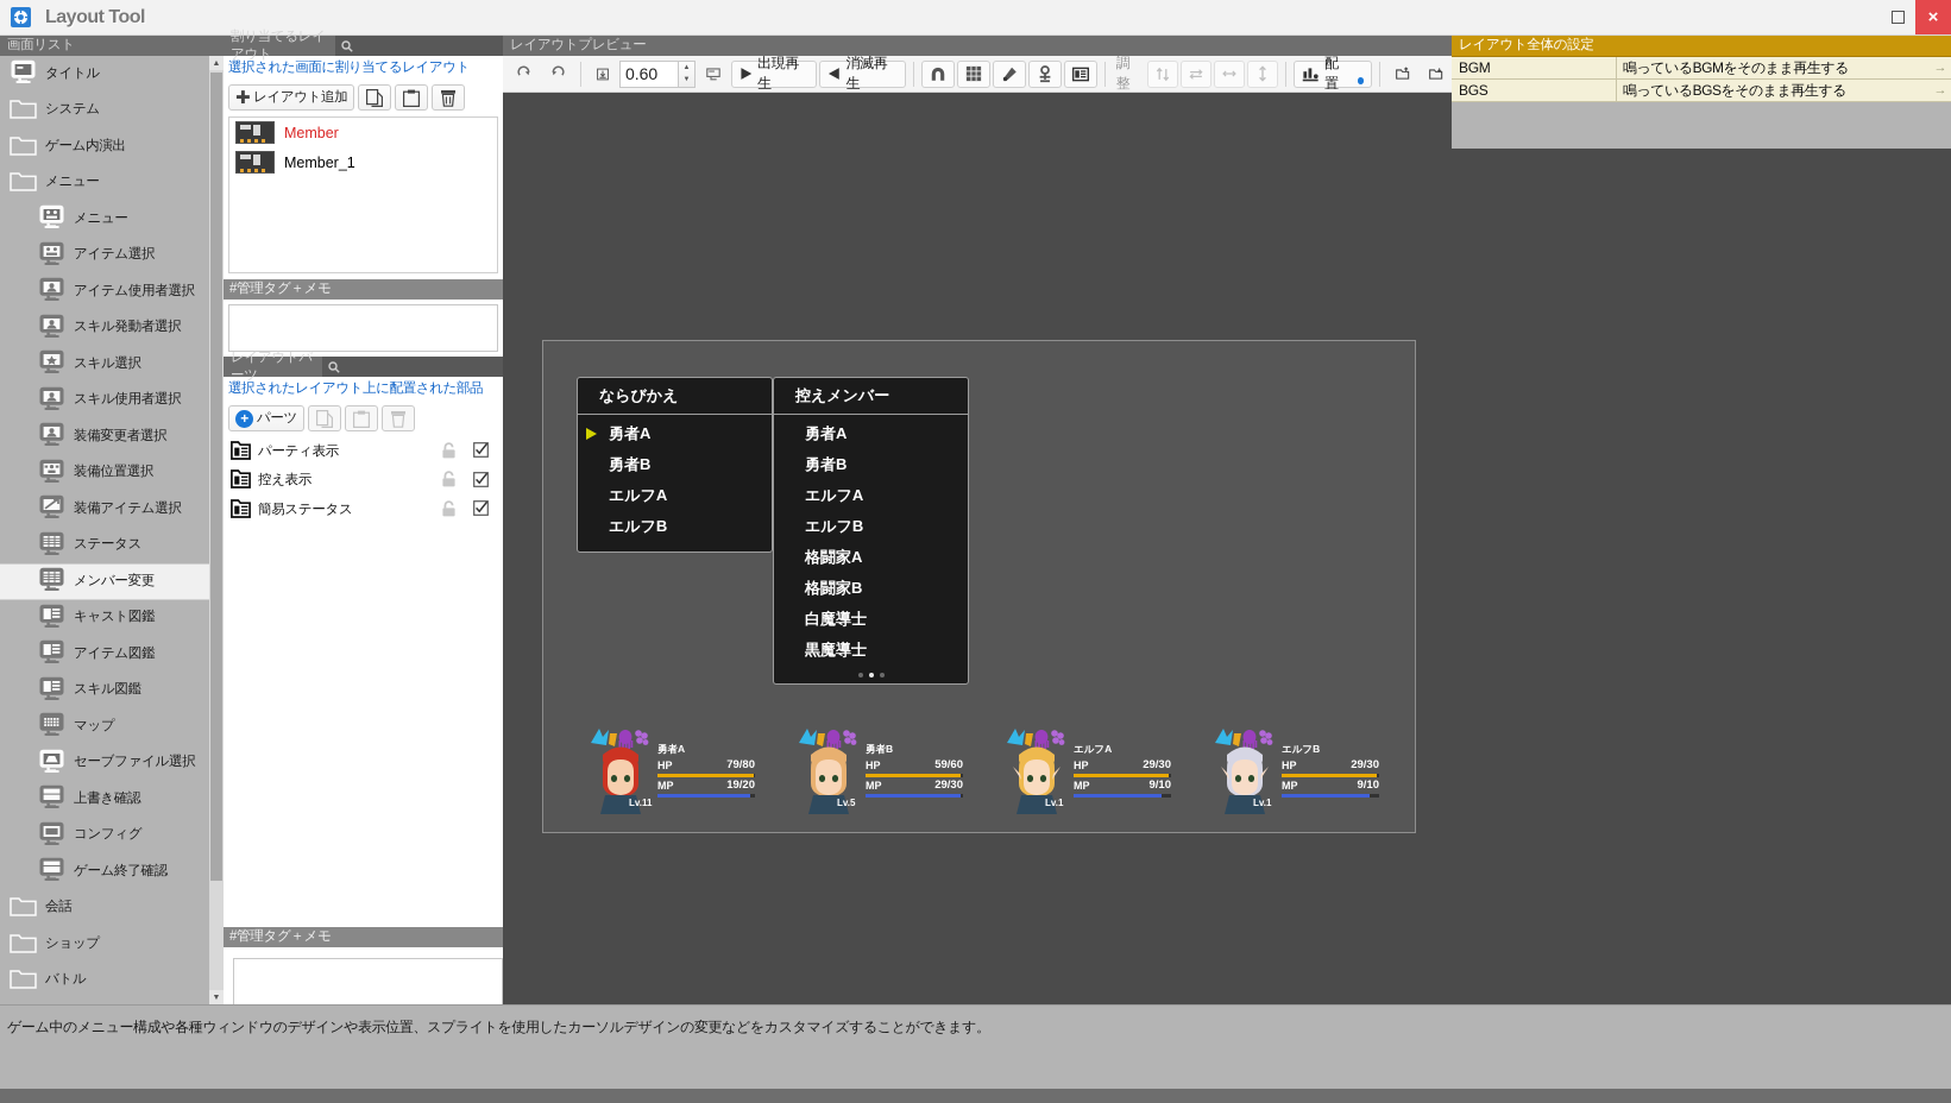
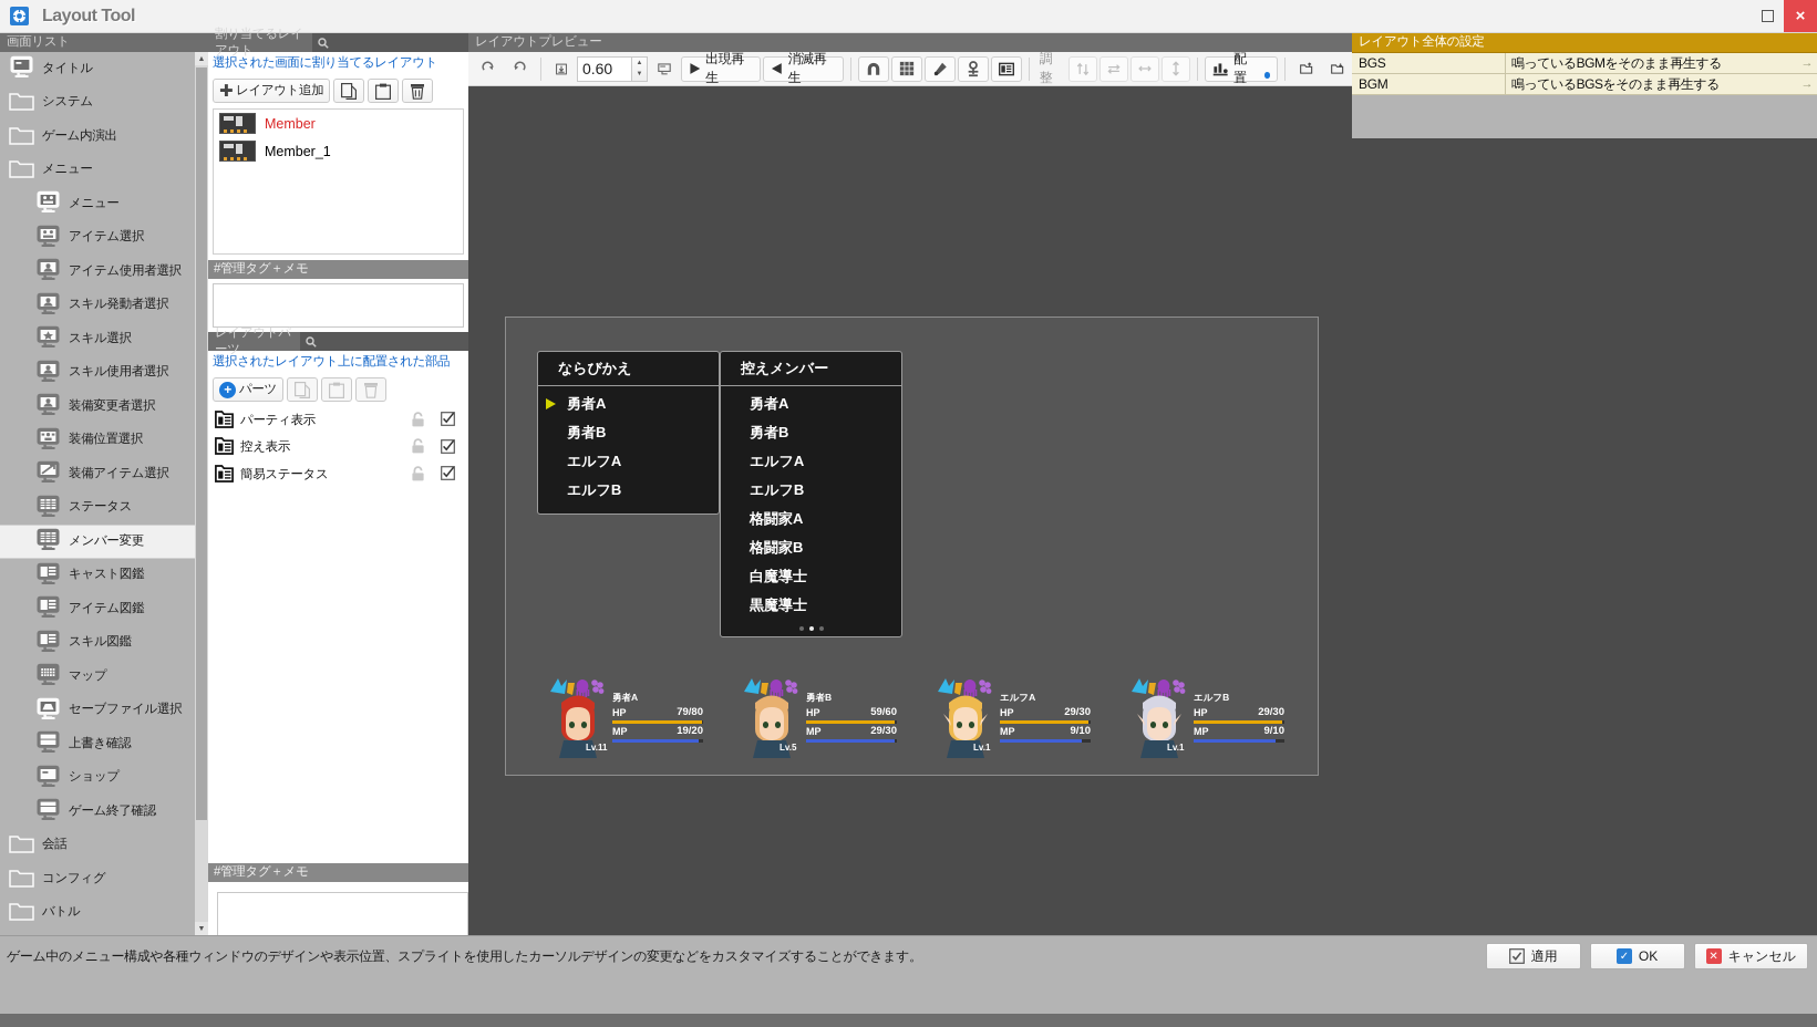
  Layout Tool
  ×
  画面リスト
  タイトル
  システム
  ゲーム内演出
  メニュー
  メニュー
  アイテム選択
  アイテム使用者選択
  スキル発動者選択
  スキル選択
  スキル使用者選択
  装備変更者選択
  装備位置選択
  装備アイテム選択
  ステータス
  メンバー変更
  キャスト図鑑
  アイテム図鑑
  スキル図鑑
  マップ
  セーブファイル選択
  上書き確認
- コンフィグ
+ ショップ
  ゲーム終了確認
  会話
- ショップ
+ コンフィグ
  バトル
  割り当てるレイアウト
  選択された画面に割り当てるレイアウト
  ✚
  レイアウト追加
  Member
  Member_1
  #管理タグ＋メモ
  レイアウトパーツ
  選択されたレイアウト上に配置された部品
  +
  パーツ
  パーティ表示
  控え表示
  簡易ステータス
  #管理タグ＋メモ
  レイアウトプレビュー
  0.60
  出現再生
  消滅再生
  調整
  配置
  ならびかえ
  勇者A
  勇者B
  エルフA
  エルフB
  控えメンバー
  勇者A
  勇者B
  エルフA
  エルフB
  格闘家A
  格闘家B
  白魔導士
  黒魔導士
  勇者A
  HP
  79/80
  MP
  19/20
  Lv.11
  勇者B
  HP
  59/60
  MP
  29/30
  Lv.5
  エルフA
  HP
  29/30
  MP
  9/10
  Lv.1
  エルフB
  HP
  29/30
  MP
  9/10
  Lv.1
  レイアウト全体の設定
- BGM
+ BGS
  鳴っているBGMをそのまま再生する
  →
- BGS
+ BGM
  鳴っているBGSをそのまま再生する
  →
  ゲーム中のメニュー構成や各種ウィンドウのデザインや表示位置、スプライトを使用したカーソルデザインの変更などをカスタマイズすることができます。
+ 適用
+ ✓
+ OK
+ ✕
+ キャンセル
